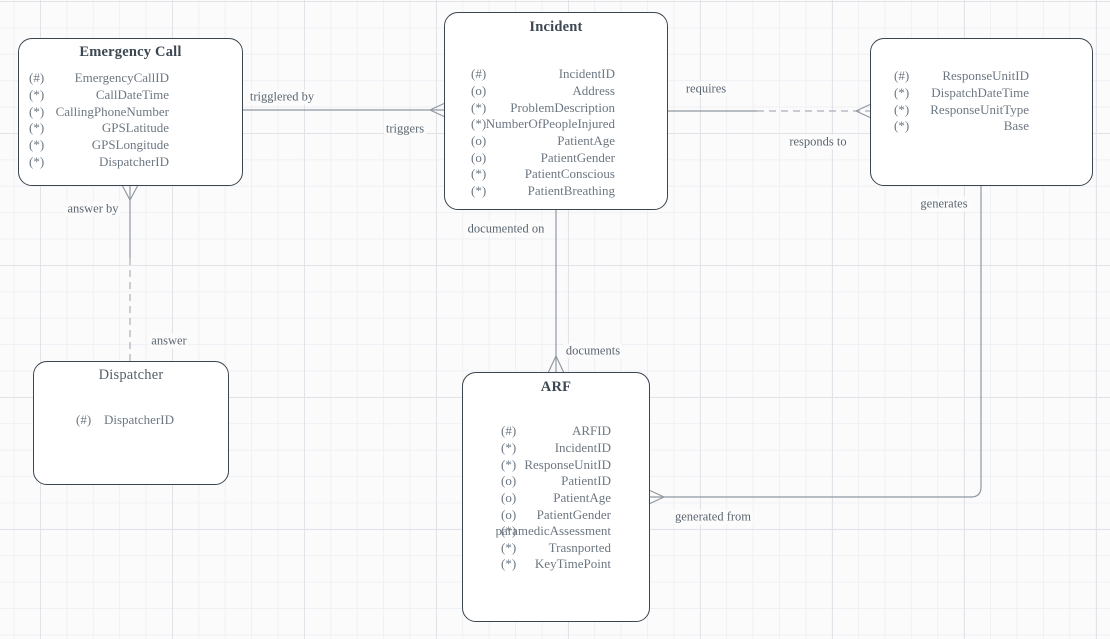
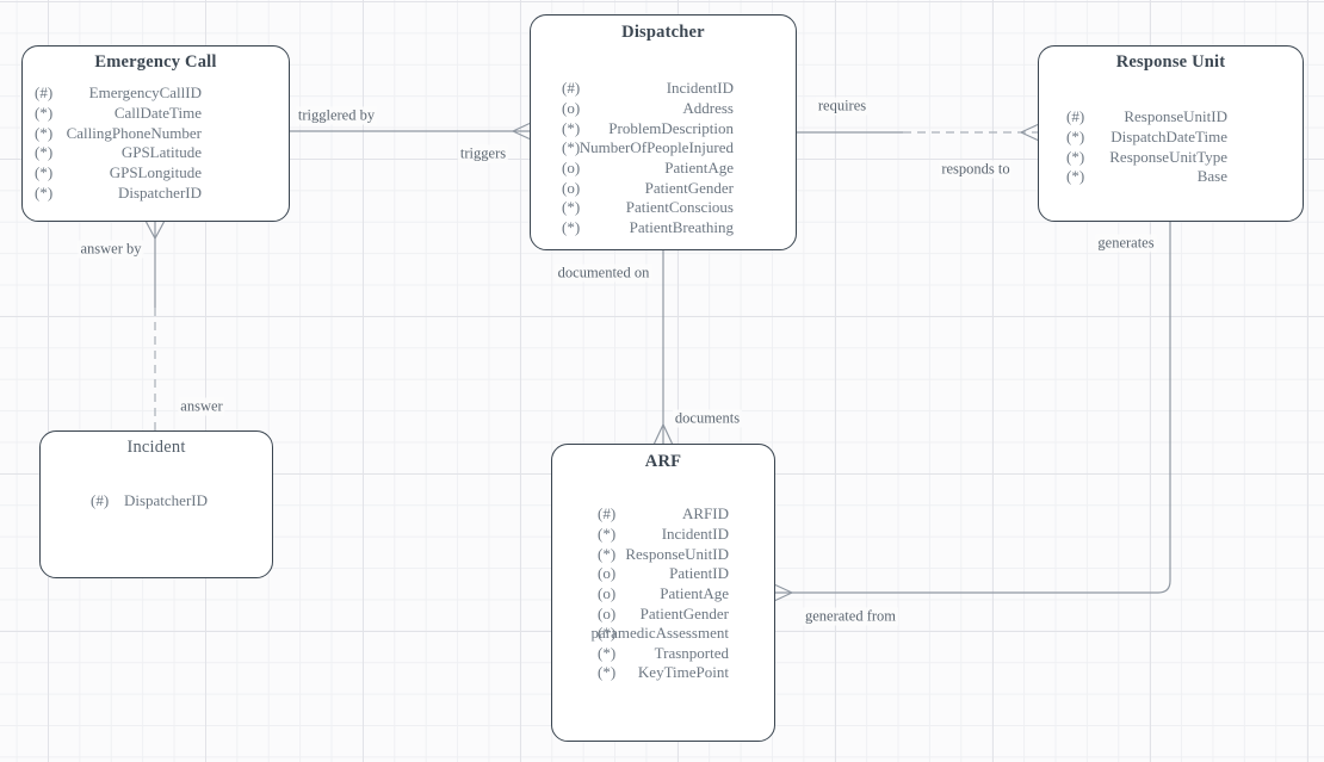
  Emergency Call
  (#)
  EmergencyCallID
  (*)
  CallDateTime
  (*)
  CallingPhoneNumber
  (*)
  GPSLatitude
  (*)
  GPSLongitude
  (*)
  DispatcherID
- Incident
+ Dispatcher
  (#)
  IncidentID
  (o)
  Address
  (*)
  ProblemDescription
  (*)
  NumberOfPeopleInjured
  (o)
  PatientAge
  (o)
  PatientGender
  (*)
  PatientConscious
  (*)
  PatientBreathing
+ Response Unit
  (#)
  ResponseUnitID
  (*)
  DispatchDateTime
  (*)
  ResponseUnitType
  (*)
  Base
- Dispatcher
+ Incident
  (#)
  DispatcherID
  ARF
  (#)
  ARFID
  (*)
  IncidentID
  (*)
  ResponseUnitID
  (o)
  PatientID
  (o)
  PatientAge
  (o)
  PatientGender
  (*)
  paramedicAssessment
  (*)
  Trasnported
  (*)
  KeyTimePoint
  trigglered by
  triggers
  requires
  responds to
  answer by
  answer
  documented on
  documents
  generates
  generated from
